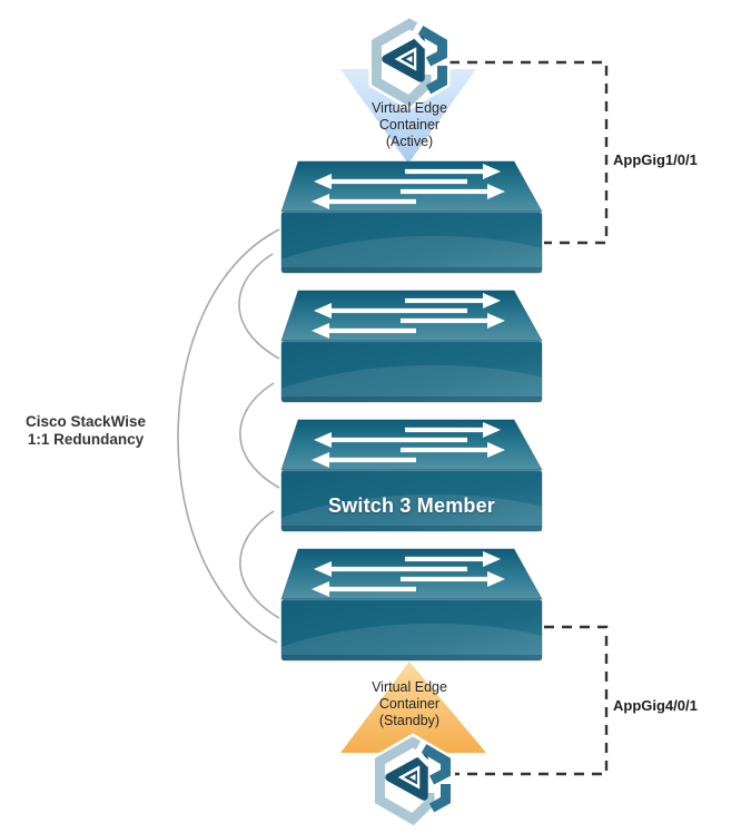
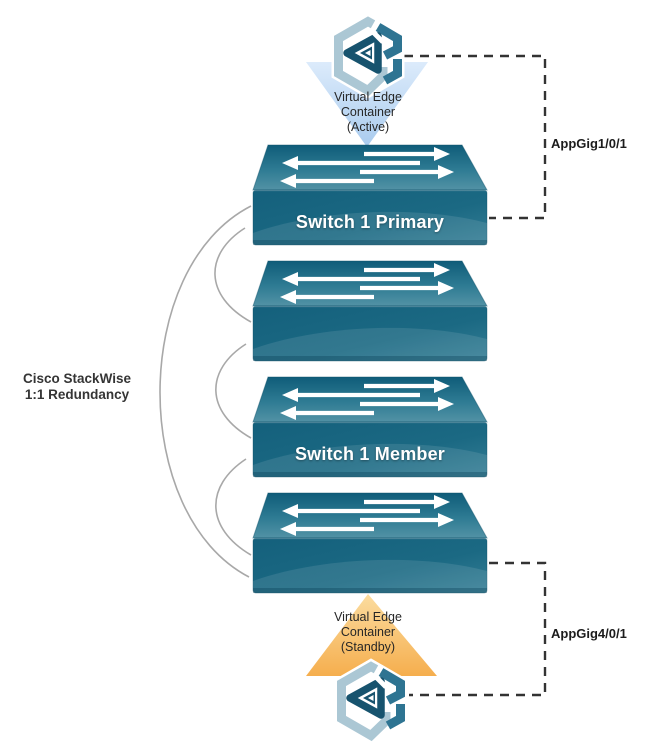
  Virtual Edge
  Container
  (Active)
  Virtual Edge
  Container
  (Standby)
+ Switch 1 Primary
- Switch 3 Member
+ Switch 1 Member
  Cisco StackWise
  1:1 Redundancy
  AppGig1/0/1
  AppGig4/0/1
